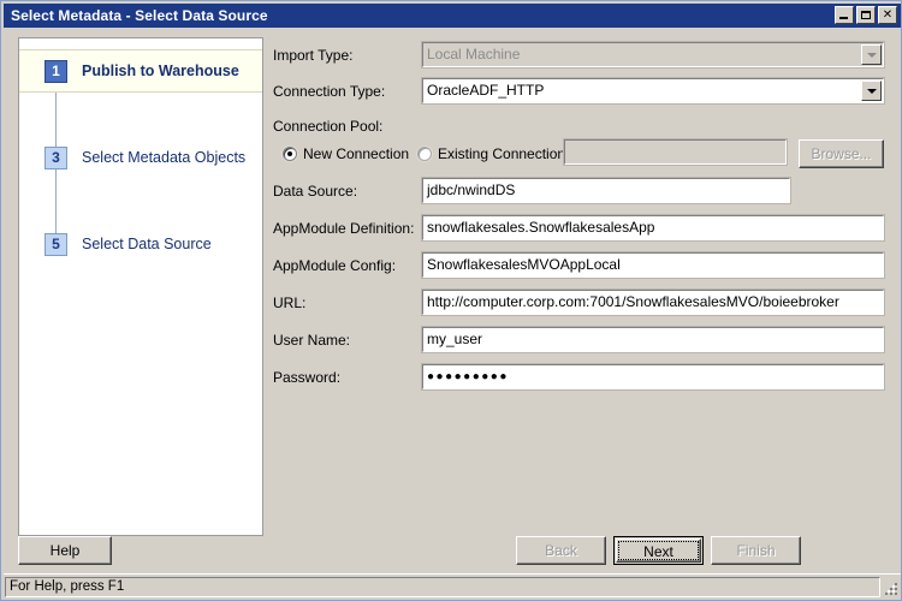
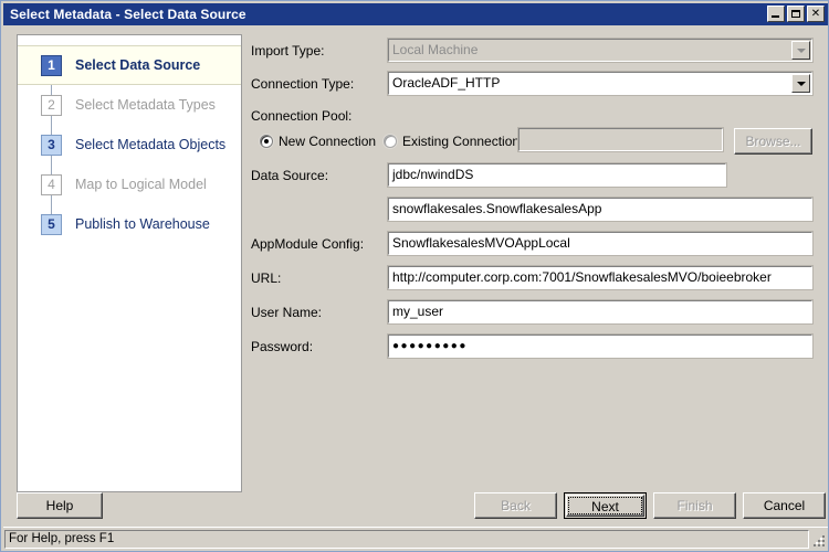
  Select Metadata - Select Data Source
  ✕
  1
- Publish to Warehouse
+ Select Data Source
+ 2
+ Select Metadata Types
  3
  Select Metadata Objects
+ 4
+ Map to Logical Model
  5
- Select Data Source
+ Publish to Warehouse
  Import Type:
  Local Machine
  Connection Type:
  OracleADF_HTTP
  Connection Pool:
  New Connection
  Existing Connection
  Browse...
  Data Source:
  jdbc/nwindDS
- AppModule Definition:
  snowflakesales.SnowflakesalesApp
  AppModule Config:
  SnowflakesalesMVOAppLocal
  URL:
  http://computer.corp.com:7001/SnowflakesalesMVO/boieebroker
  User Name:
  my_user
  Password:
  ●●●●●●●●●
  Help
  Back
  Next
  Finish
+ Cancel
  For Help, press F1
